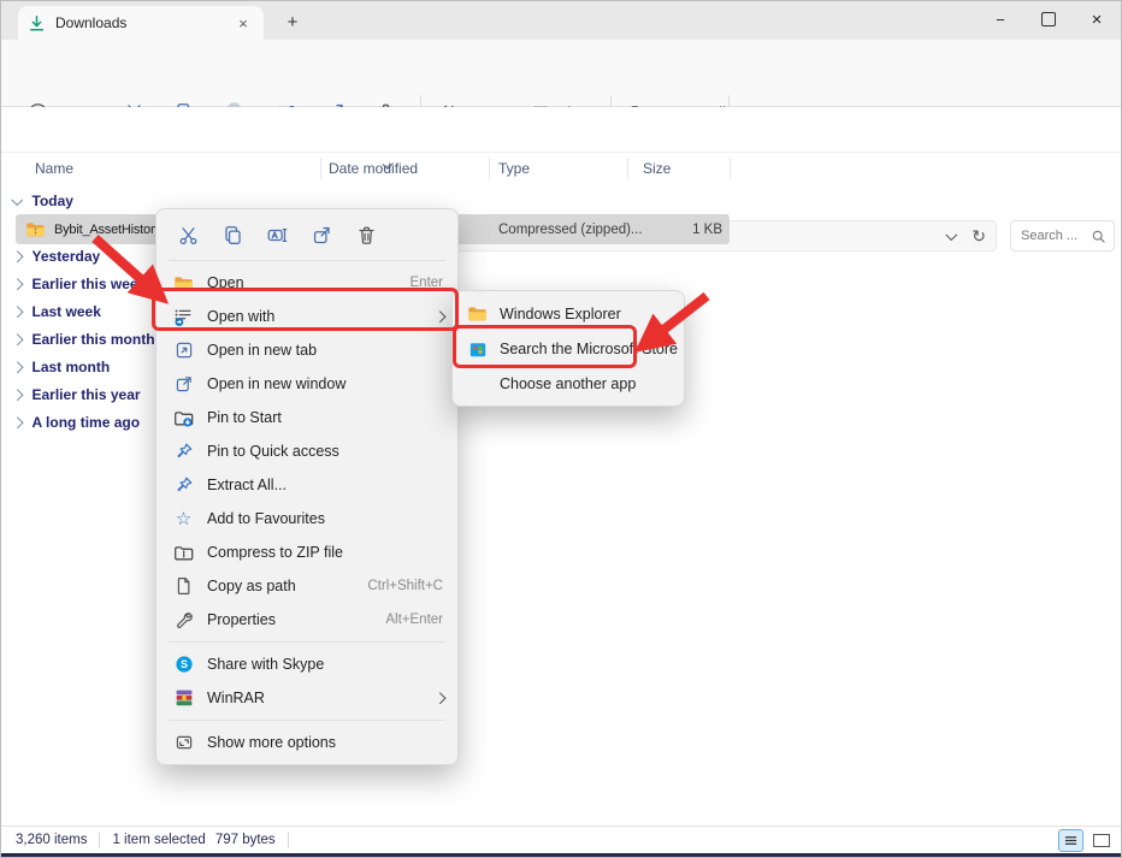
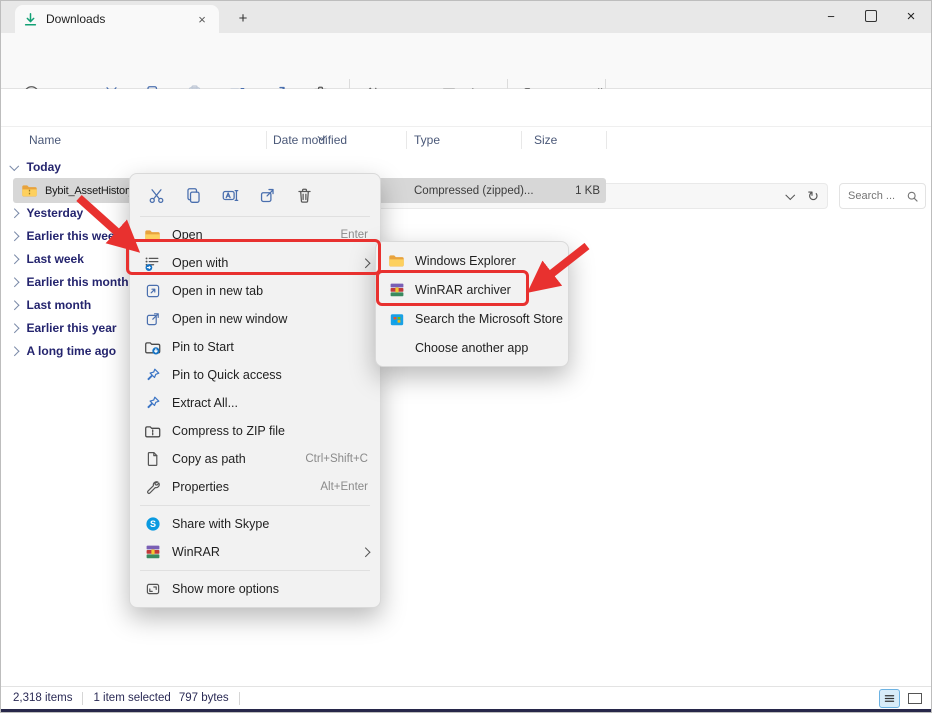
  Downloads
  ×
  +
  −
  ×
  ↻
  Search ...
  Name
  Date modified
  Type
  Size
  Today
  Bybit_AssetHistor
  Compressed (zipped)...
  1 KB
  Yesterday
  Earlier this wee
  Last week
  Earlier this month
  Last month
  Earlier this year
  A long time ago
  Open
  Enter
  Open with
  Open in new tab
  Open in new window
  Pin to Start
  Pin to Quick access
  Extract All...
- ☆
- Add to Favourites
  Compress to ZIP file
  Copy as path
  Ctrl+Shift+C
  Properties
  Alt+Enter
  S
  Share with Skype
  WinRAR
  Show more options
  Windows Explorer
+ WinRAR archiver
  Search the Microsoft Store
  Choose another app
- 3,260 items
+ 2,318 items
  1 item selected
  797 bytes
